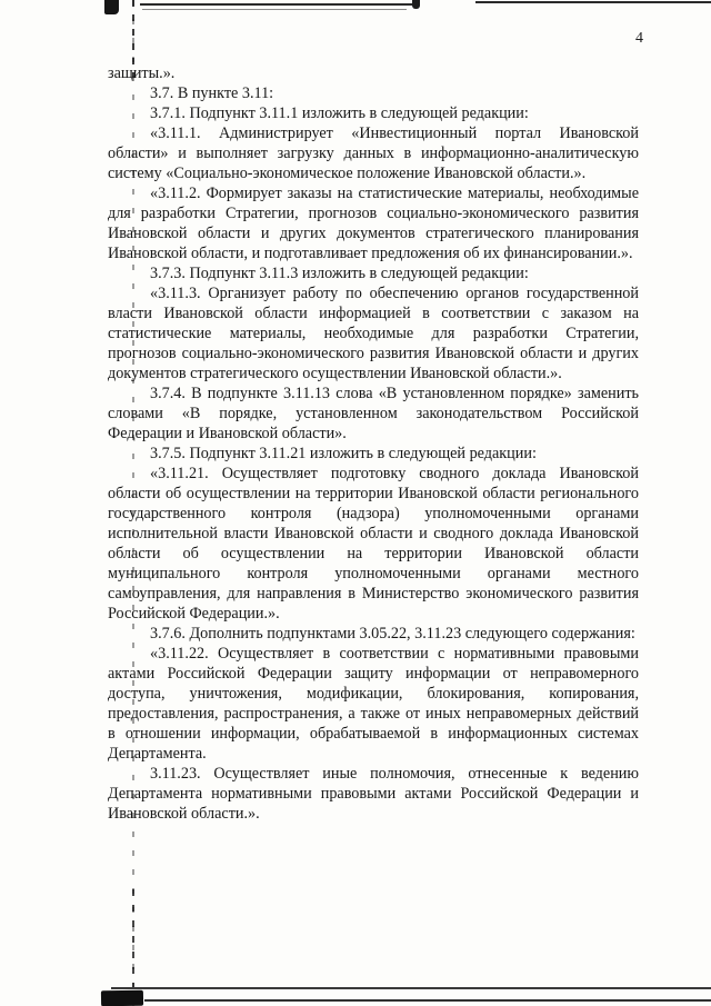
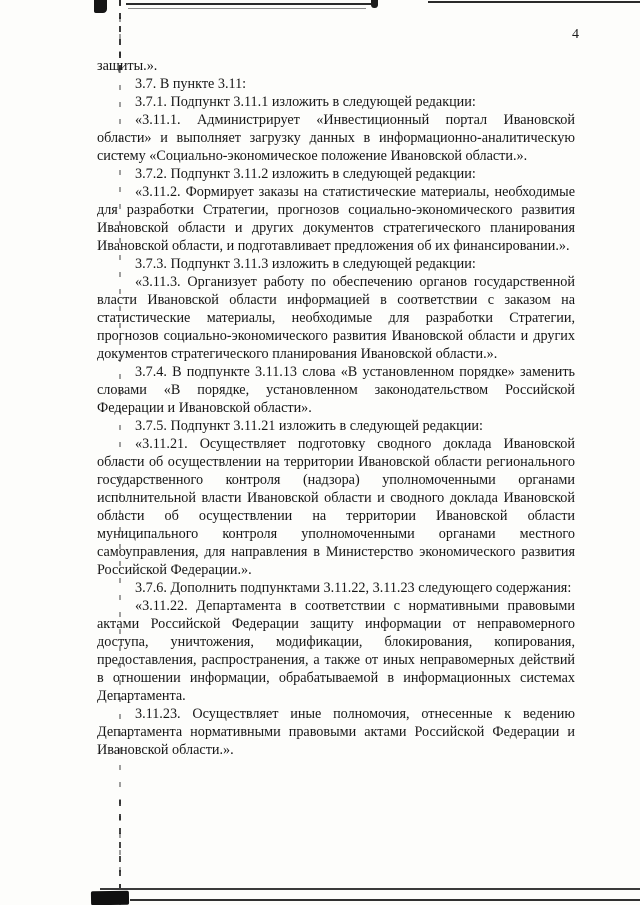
  4
  защиты.».
  3.7. В пункте 3.11:
  3.7.1. Подпункт 3.11.1 изложить в следующей редакции:
  «3.11.1. Администрирует «Инвестиционный портал Ивановской области» и выполняет загрузку данных в информационно-аналитическую систему «Социально-экономическое положение Ивановской области.».
+ 3.7.2. Подпункт 3.11.2 изложить в следующей редакции:
  «3.11.2. Формирует заказы на статистические материалы, необходимые для разработки Стратегии, прогнозов социально-экономического развития Ивановской области и других документов стратегического планирования Ивановской области, и подготавливает предложения об их финансировании.».
  3.7.3. Подпункт 3.11.3 изложить в следующей редакции:
- «3.11.3. Организует работу по обеспечению органов государственной власти Ивановской области информацией в соответствии с заказом на статистические материалы, необходимые для разработки Стратегии, прогнозов социально-экономического развития Ивановской области и других документов стратегического осуществлении Ивановской области.».
+ «3.11.3. Организует работу по обеспечению органов государственной власти Ивановской области информацией в соответствии с заказом на статистические материалы, необходимые для разработки Стратегии, прогнозов социально-экономического развития Ивановской области и других документов стратегического планирования Ивановской области.».
  3.7.4. В подпункте 3.11.13 слова «В установленном порядке» заменить словами «В порядке, установленном законодательством Российской Федерации и Ивановской области».
  3.7.5. Подпункт 3.11.21 изложить в следующей редакции:
  «3.11.21. Осуществляет подготовку сводного доклада Ивановской области об осуществлении на территории Ивановской области регионального государственного контроля (надзора) уполномоченными органами исполнительной власти Ивановской области и сводного доклада Ивановской области об осуществлении на территории Ивановской области муниципального контроля уполномоченными органами местного самоуправления, для направления в Министерство экономического развития Российской Федерации.».
- 3.7.6. Дополнить подпунктами 3.05.22, 3.11.23 следующего содержания:
+ 3.7.6. Дополнить подпунктами 3.11.22, 3.11.23 следующего содержания:
- «3.11.22. Осуществляет в соответствии с нормативными правовыми актами Российской Федерации защиту информации от неправомерного доступа, уничтожения, модификации, блокирования, копирования, предоставления, распространения, а также от иных неправомерных действий в отношении информации, обрабатываемой в информационных системах Департамента.
+ «3.11.22. Департамента в соответствии с нормативными правовыми актами Российской Федерации защиту информации от неправомерного доступа, уничтожения, модификации, блокирования, копирования, предоставления, распространения, а также от иных неправомерных действий в отношении информации, обрабатываемой в информационных системах Департамента.
  3.11.23. Осуществляет иные полномочия, отнесенные к ведению Департамента нормативными правовыми актами Российской Федерации и Ивановской области.».
